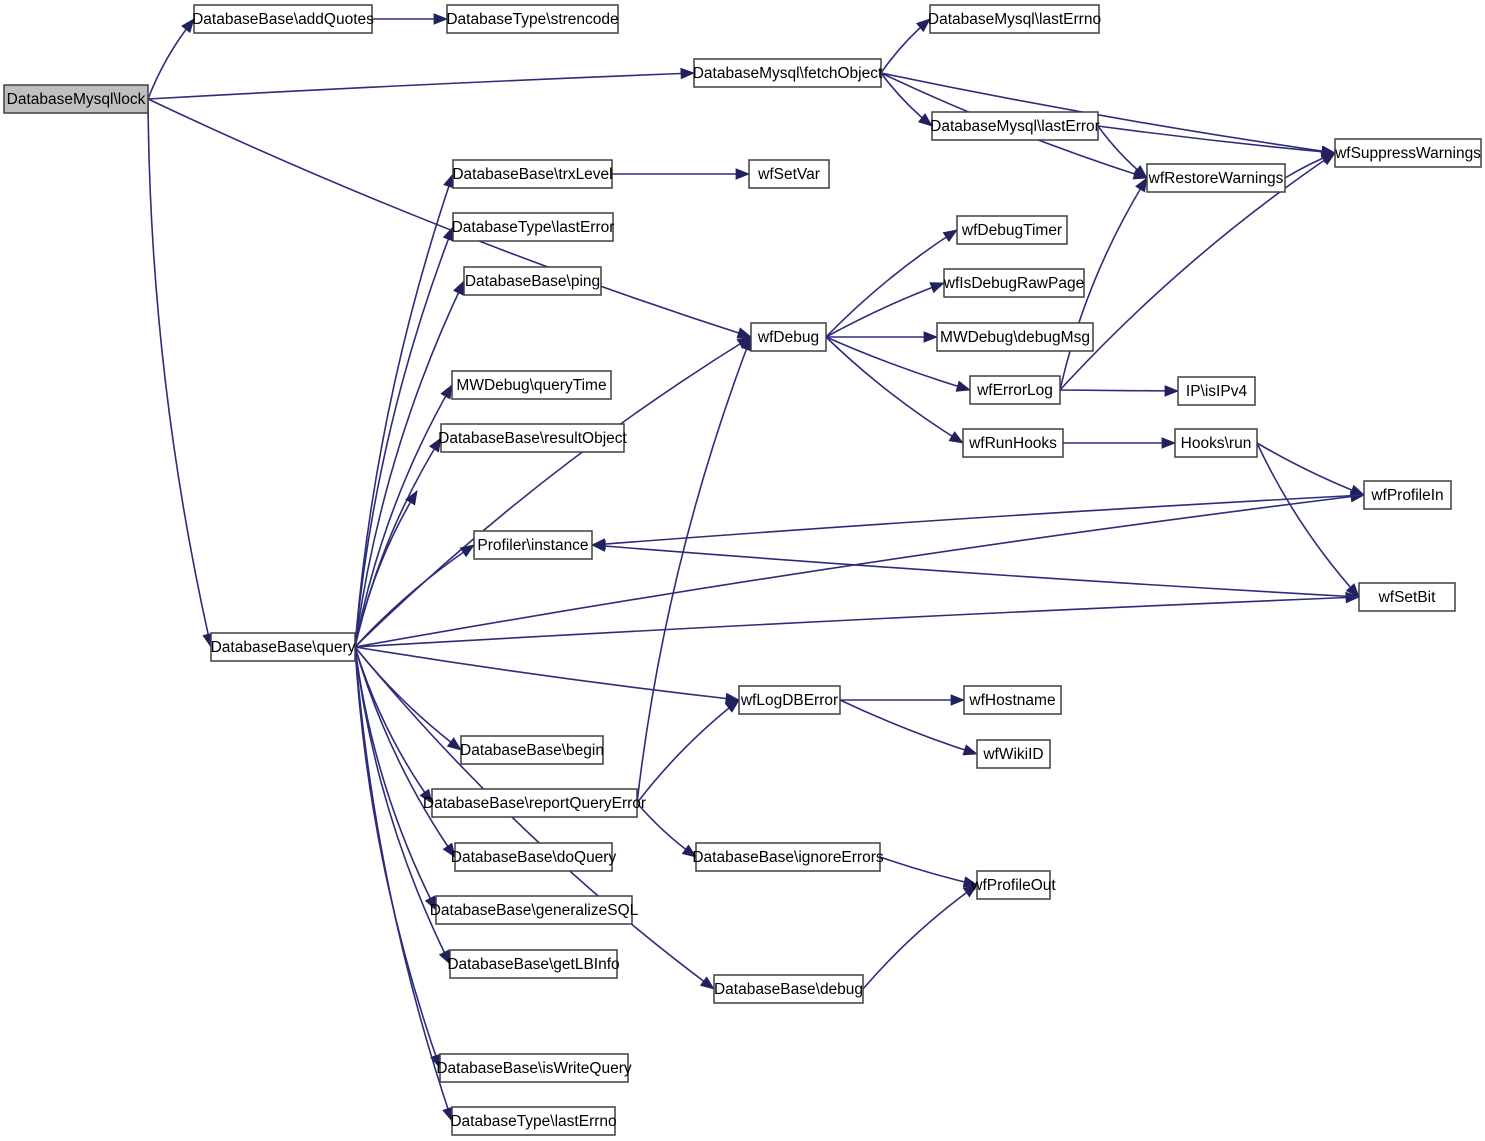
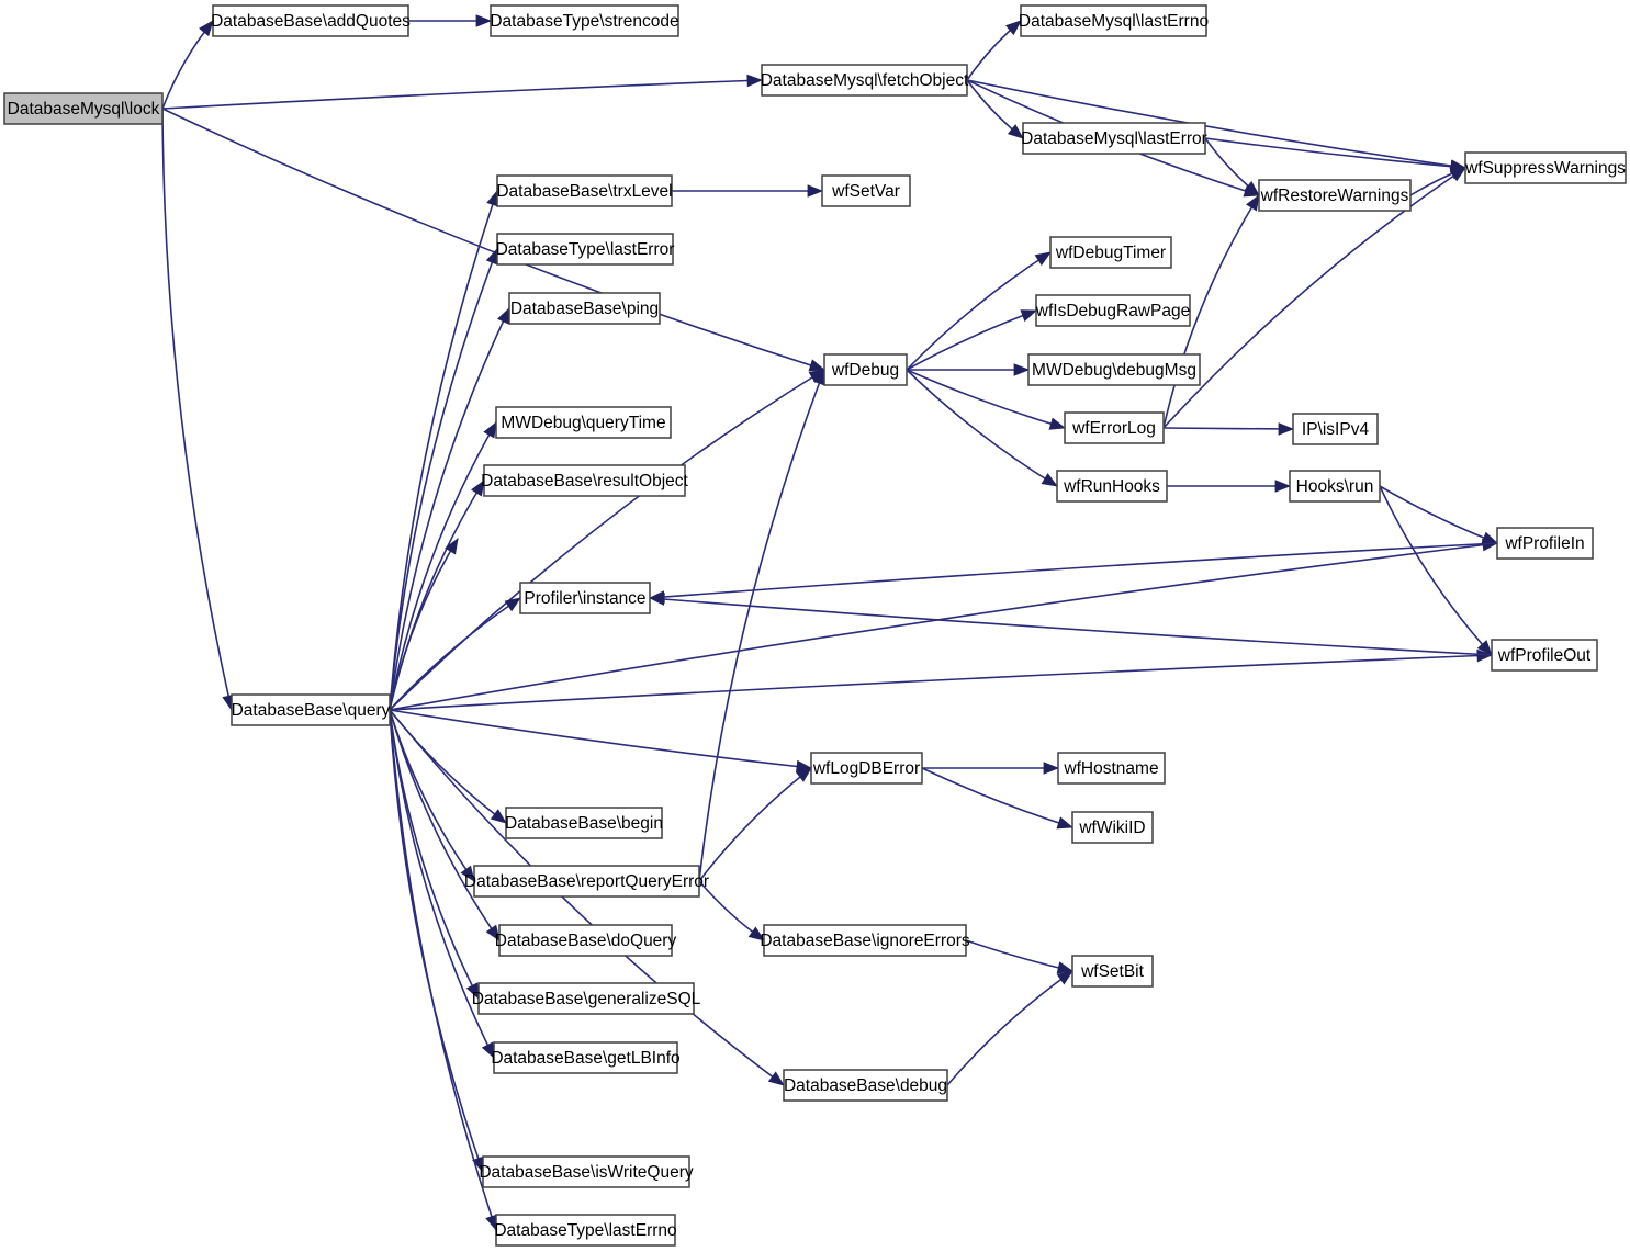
  DatabaseMysql\lock
  DatabaseBase\addQuotes
  DatabaseType\strencode
  DatabaseMysql\fetchObject
  DatabaseMysql\lastErrno
  DatabaseMysql\lastError
  wfSuppressWarnings
  wfRestoreWarnings
  DatabaseBase\trxLevel
  wfSetVar
  DatabaseType\lastError
  DatabaseBase\ping
  wfDebugTimer
  wfIsDebugRawPage
  wfDebug
  MWDebug\debugMsg
  MWDebug\queryTime
  wfErrorLog
  IP\isIPv4
  DatabaseBase\resultObject
  wfRunHooks
  Hooks\run
  wfProfileIn
  Profiler\instance
- wfSetBit
+ wfProfileOut
  DatabaseBase\query
  wfLogDBError
  wfHostname
  wfWikiID
  DatabaseBase\begin
  DatabaseBase\reportQueryError
  DatabaseBase\ignoreErrors
  DatabaseBase\doQuery
- wfProfileOut
+ wfSetBit
  DatabaseBase\generalizeSQL
  DatabaseBase\getLBInfo
  DatabaseBase\debug
  DatabaseBase\isWriteQuery
  DatabaseType\lastErrno
